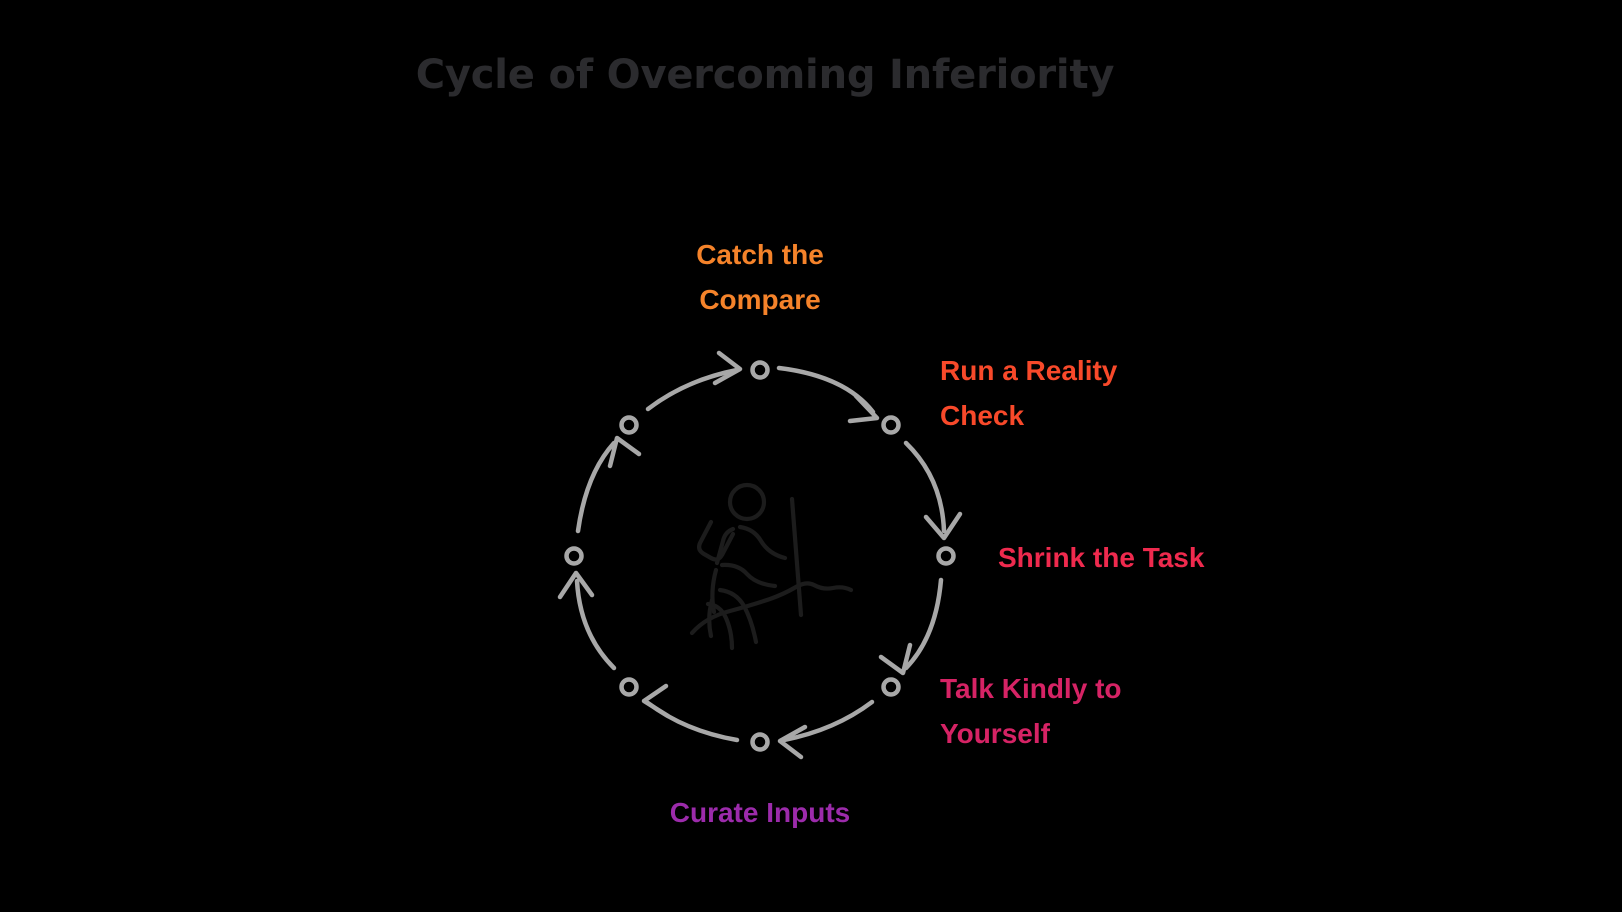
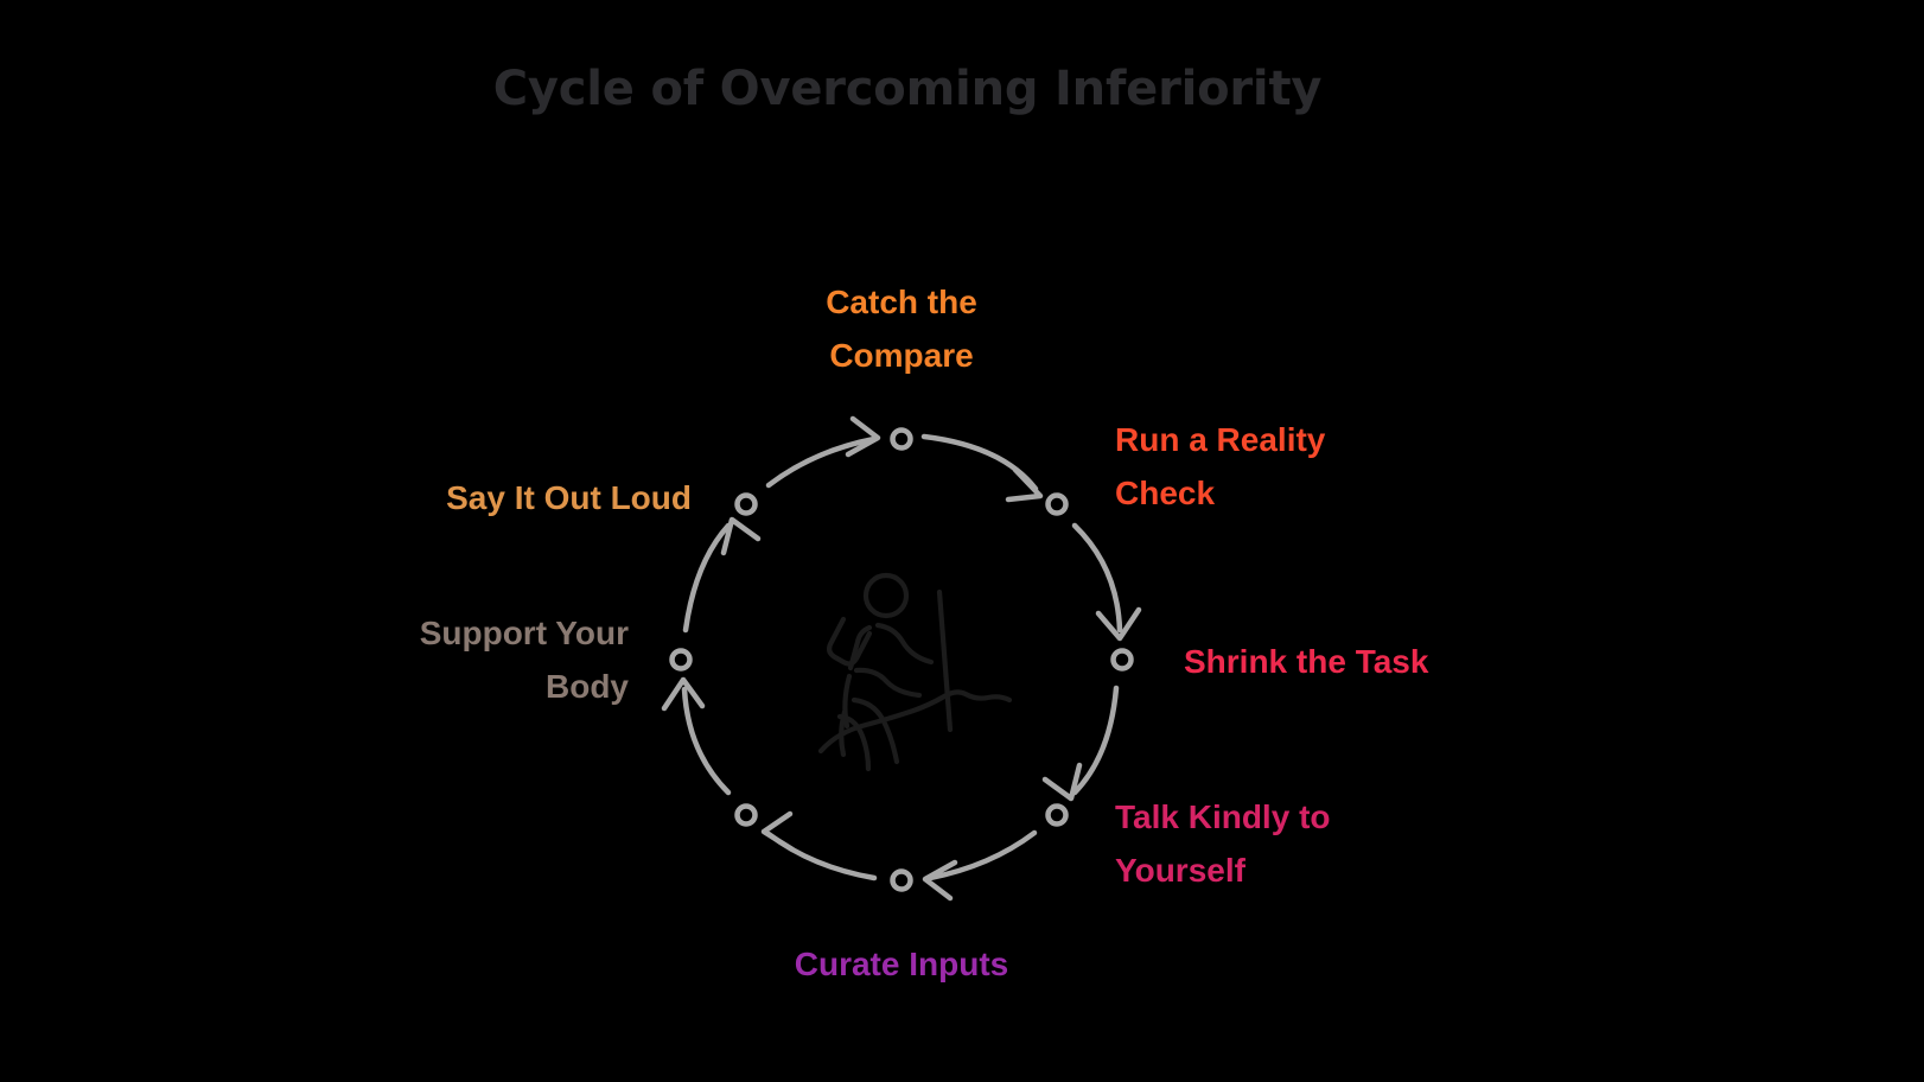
  Cycle of Overcoming Inferiority
  Catch the
  Compare
  Run a Reality
  Check
  Shrink the Task
  Talk Kindly to
  Yourself
  Curate Inputs
+ Support Your
+ Body
+ Say It Out Loud
